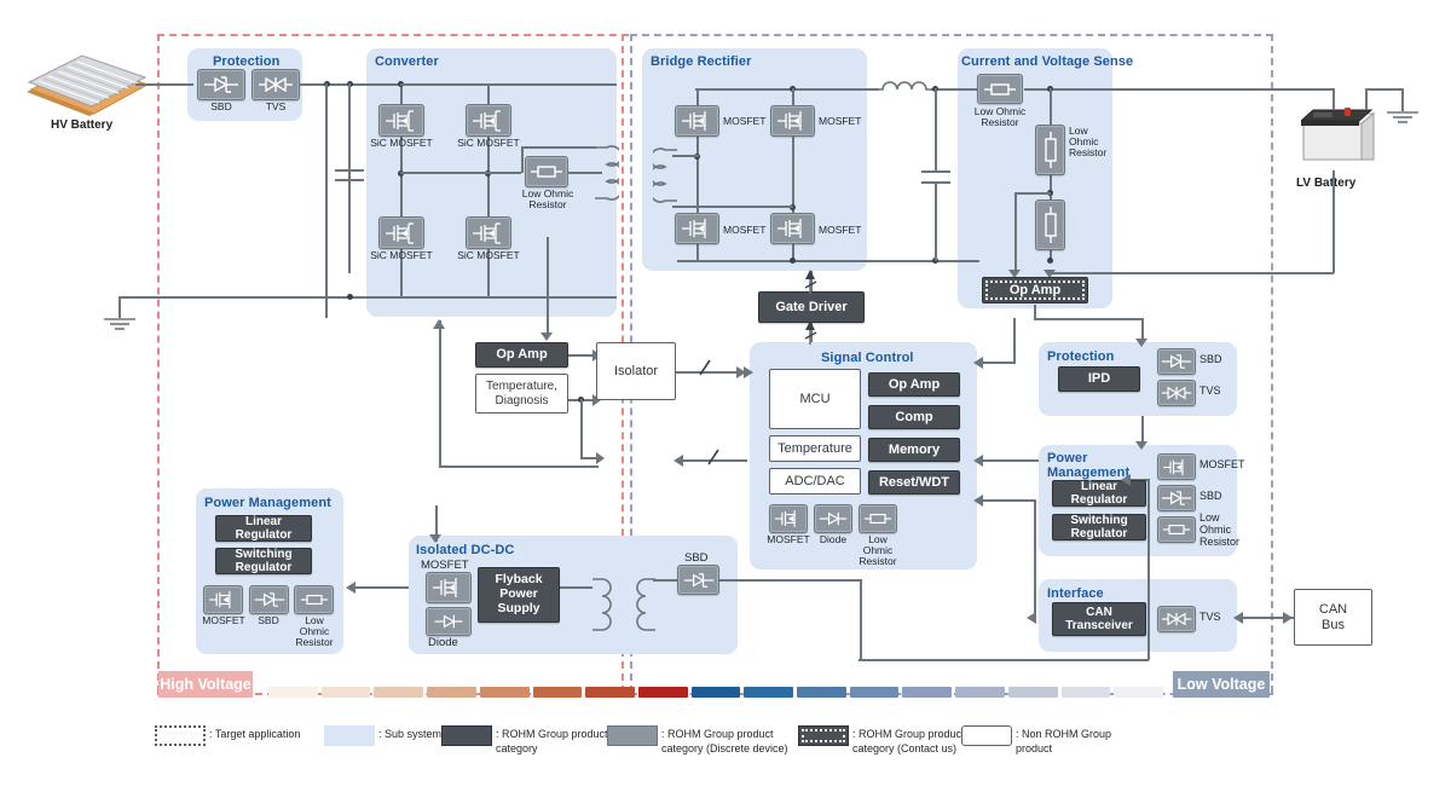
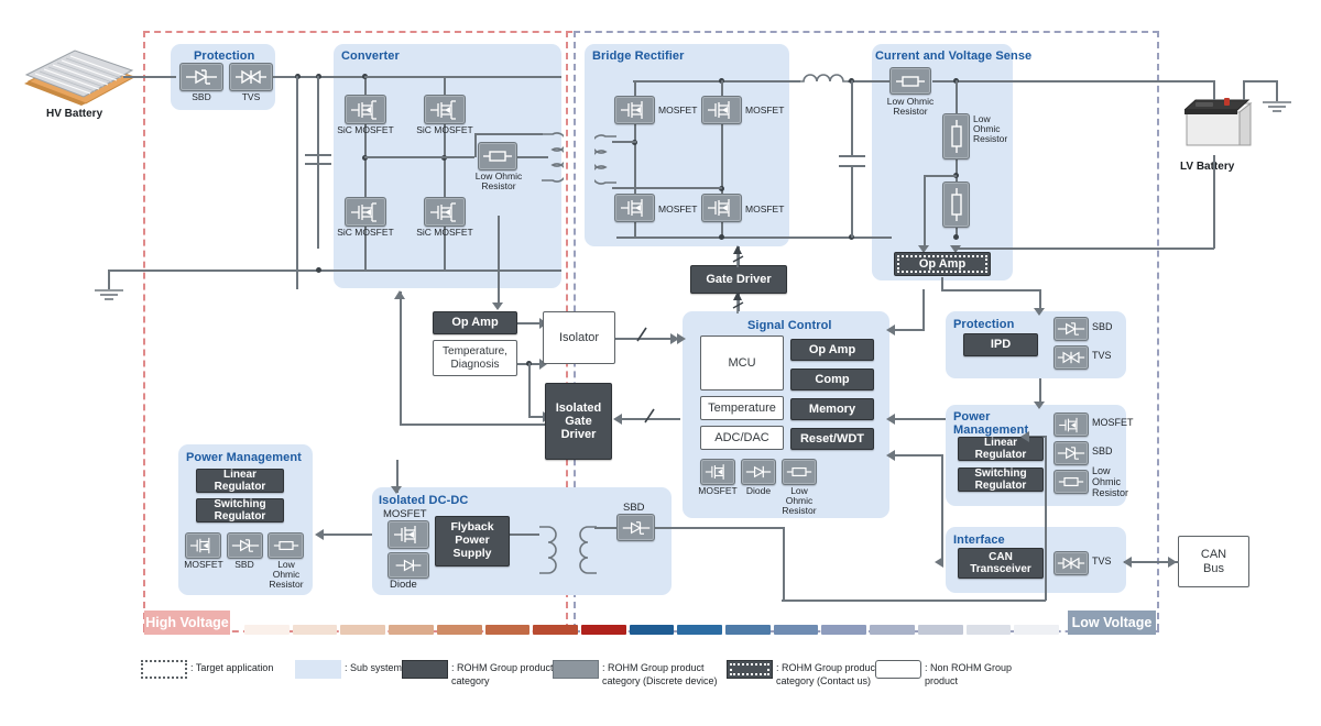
  HV Battery
  LV Batery
  CAN
  Bus
  Protection
  Converter
  Bridge Rectifier
  Current and Voltage Sense
  Signal Control
  Protection
  Power
  Management
  Interface
  Power Management
  Isolated DC-DC
  SBD
  TVS
  SiC MOSFET
  SiC MOSFET
  SiC MOSFET
  SiC MOSFET
  Low Ohmic
  Resistor
  MOSFET
  MOSFET
  MOSFET
  MOSFET
  Low Ohmic
  Resistor
  Low
  Ohmic
  Resistor
  Op Amp
  Gate Driver
  Op Amp
  Temperature,
  Diagnosis
  Isolator
+ Isolated
+ Gate
+ Driver
  MCU
  Temperature
  ADC/DAC
  Op Amp
  Comp
  Memory
  Reset/WDT
  MOSFET
  Diode
  Low
  Ohmic
  Resistor
  IPD
  SBD
  TVS
  Linear
  Regulator
  Switching
  Regulator
  MOSFET
  SBD
  Low
  Ohmic
  Resistor
  CAN
  Transceiver
  TVS
  Linear
  Regulator
  Switching
  Regulator
  MOSFET
  SBD
  Low
  Ohmic
  Resistor
  MOSFET
  Diode
  Flyback
  Power
  Supply
  SBD
  High Voltage
  Low Voltage
  : Target application
  : Sub system
  : ROHM Group produc
  category
  : ROHM Group product
  category (Discrete device)
  : ROHM Group produc
  category (Contact us)
  : Non ROHM Group
  product
